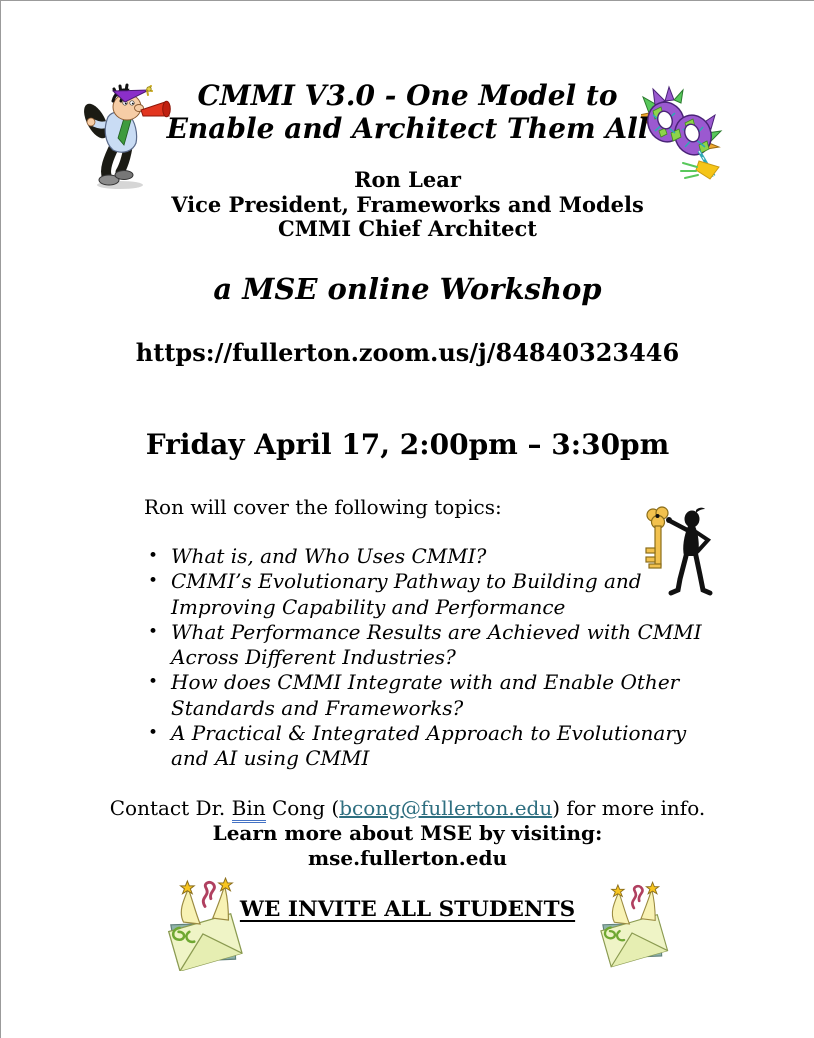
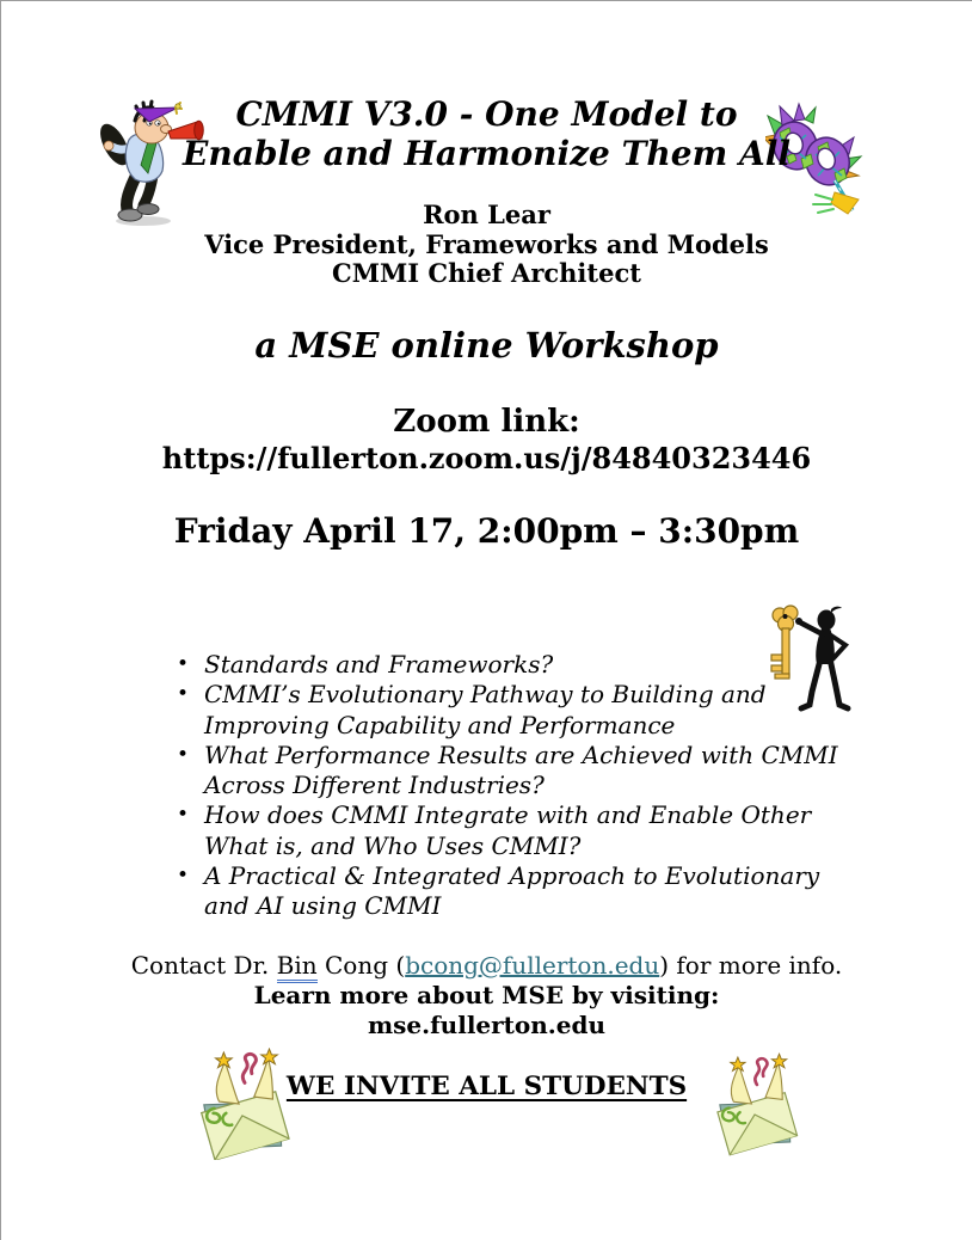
  CMMI V3.0 - One Model to
- Enable and Architect Them All
+ Enable and Harmonize Them All
  Ron Lear
  Vice President, Frameworks and Models
  CMMI Chief Architect
  a MSE online Workshop
+ Zoom link:
  https://fullerton.zoom.us/j/84840323446
  Friday April 17, 2:00pm – 3:30pm
- Ron will cover the following topics:
  •
- What is, and Who Uses CMMI?
+ Standards and Frameworks?
  •
  CMMI’s Evolutionary Pathway to Building and
  Improving Capability and Performance
  •
  What Performance Results are Achieved with CMMI
  Across Different Industries?
  •
  How does CMMI Integrate with and Enable Other
- Standards and Frameworks?
+ What is, and Who Uses CMMI?
  •
  A Practical & Integrated Approach to Evolutionary
  and AI using CMMI
  Contact Dr. Bin Cong (bcong@fullerton.edu) for more info.
  Learn more about MSE by visiting:
  mse.fullerton.edu
  WE INVITE ALL STUDENTS
